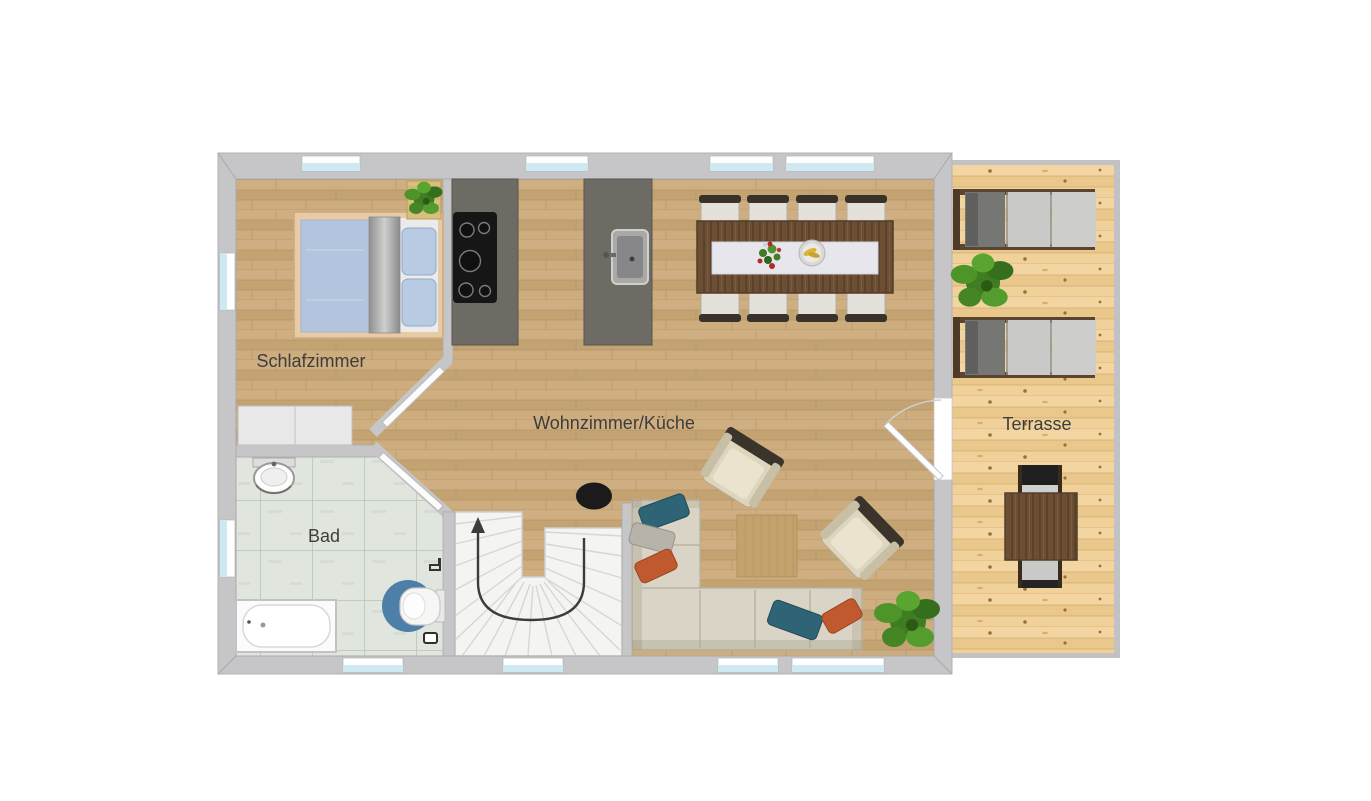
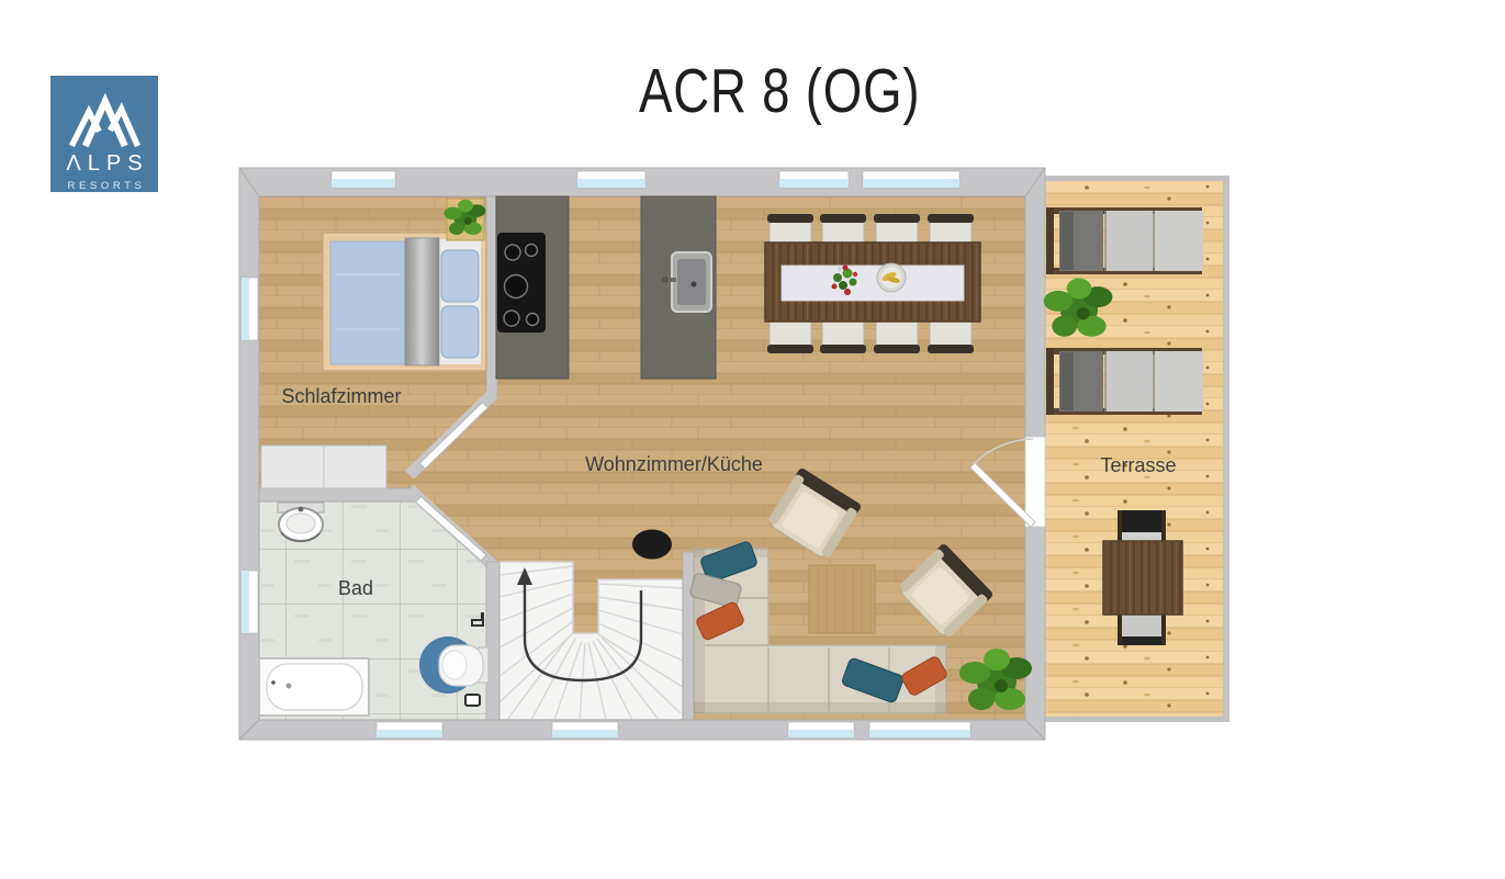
+ ΛLPS
+ RESORTS
+ ACR 8 (OG)
  Schlafzimmer
  Bad
  Wohnzimmer/Küche
  Terrasse
